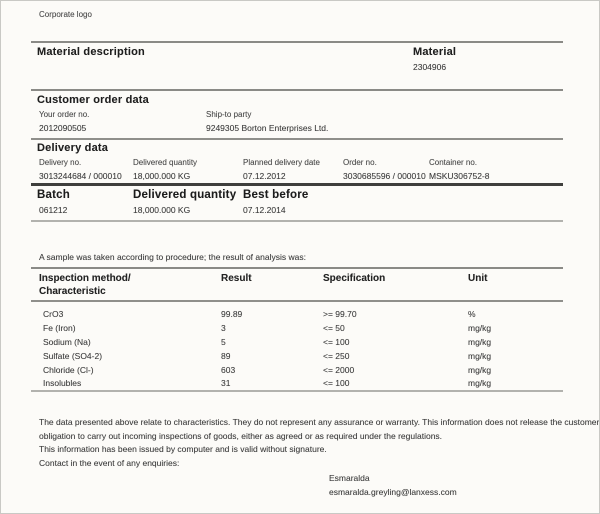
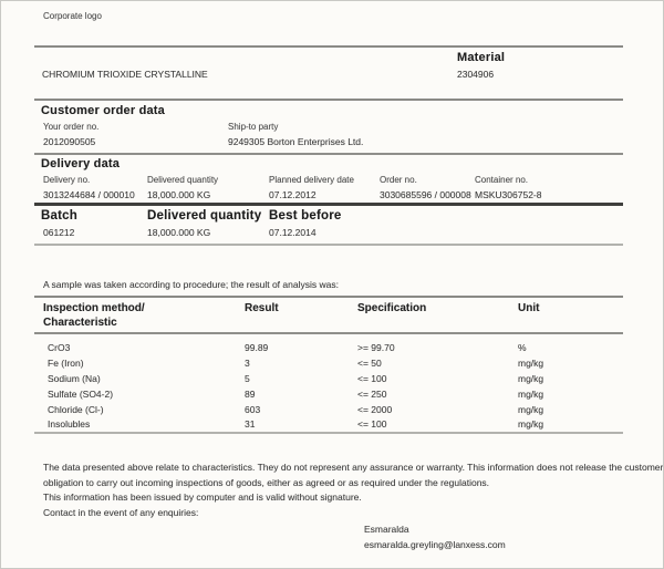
  Corporate logo
- Material description
  Material
+ CHROMIUM TRIOXIDE CRYSTALLINE
  2304906
  Customer order data
  Your order no.
  Ship-to party
  2012090505
  9249305 Borton Enterprises Ltd.
  Delivery data
  Delivery no.
  Delivered quantity
  Planned delivery date
  Order no.
  Container no.
  3013244684 / 000010
  18,000.000 KG
  07.12.2012
- 3030685596 / 000010
+ 3030685596 / 000008
  MSKU306752-8
  Batch
  Delivered quantity
  Best before
  061212
  18,000.000 KG
  07.12.2014
  A sample was taken according to procedure; the result of analysis was:
  Inspection method/
  Characteristic
  Result
  Specification
  Unit
  CrO3
  99.89
  >= 99.70
  %
  Fe (Iron)
  3
  <= 50
  mg/kg
  Sodium (Na)
  5
  <= 100
  mg/kg
  Sulfate (SO4-2)
  89
  <= 250
  mg/kg
  Chloride (Cl-)
  603
  <= 2000
  mg/kg
  Insolubles
  31
  <= 100
  mg/kg
  The data presented above relate to characteristics. They do not represent any assurance or warranty. This information does not release the customer
  obligation to carry out incoming inspections of goods, either as agreed or as required under the regulations.
  This information has been issued by computer and is valid without signature.
  Contact in the event of any enquiries:
  Esmaralda
  esmaralda.greyling@lanxess.com
